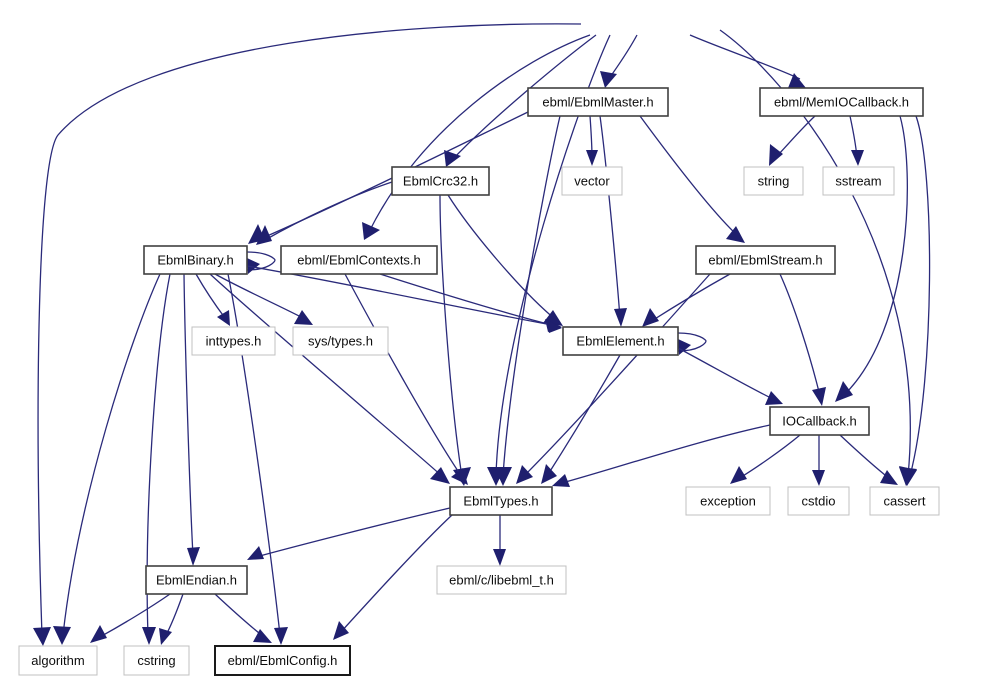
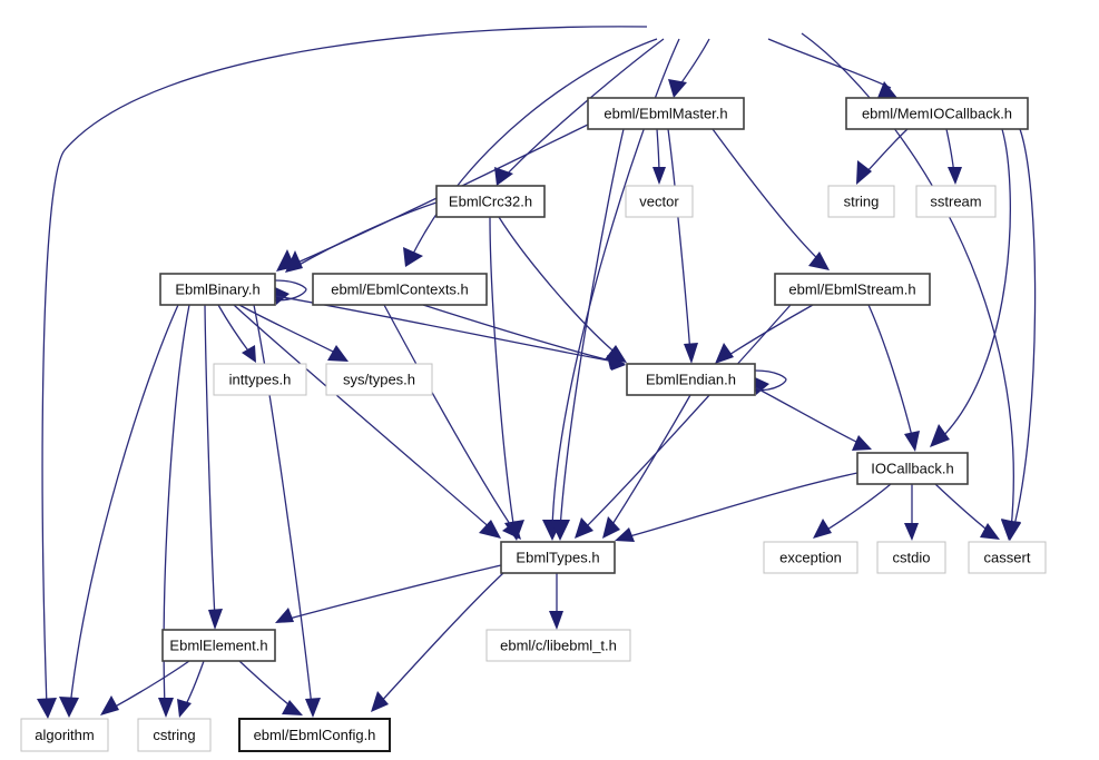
  ebml/EbmlMaster.h
  ebml/MemIOCallback.h
  EbmlCrc32.h
  vector
  string
  sstream
  EbmlBinary.h
  ebml/EbmlContexts.h
  ebml/EbmlStream.h
  inttypes.h
  sys/types.h
- EbmlElement.h
+ EbmlEndian.h
  IOCallback.h
  EbmlTypes.h
  exception
  cstdio
  cassert
  ebml/c/libebml_t.h
- EbmlEndian.h
+ EbmlElement.h
  algorithm
  cstring
  ebml/EbmlConfig.h
